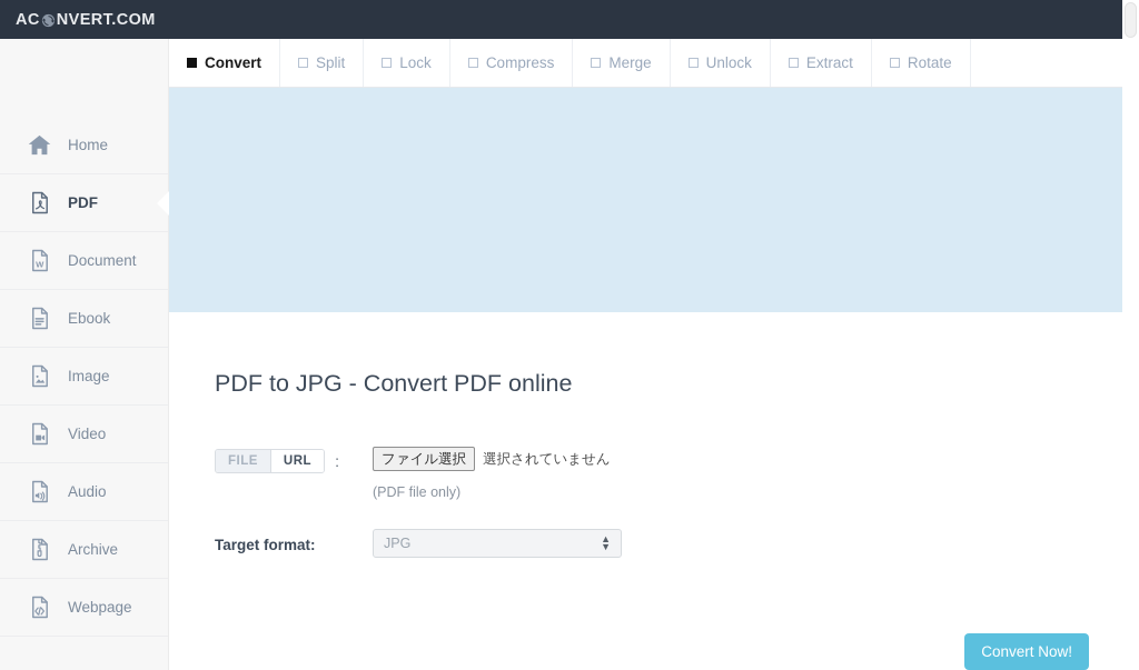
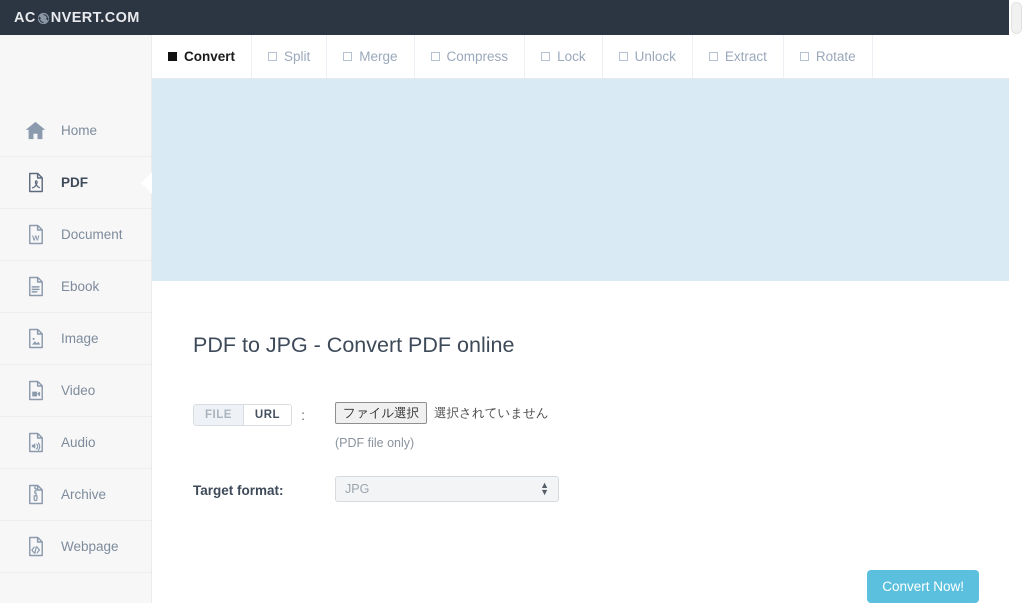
  AC
  NVERT.COM
  Home
  PDF
  W
  Document
  Ebook
  Image
  Video
  Audio
  Archive
  Webpage
  Convert
  Split
- Lock
+ Merge
  Compress
- Merge
+ Lock
  Unlock
  Extract
  Rotate
  PDF to JPG - Convert PDF online
  FILE
  URL
  :
  ファイル選択
  選択されていません
  (PDF file only)
  Target format:
  JPG
  ▲
  ▼
  Convert Now!
